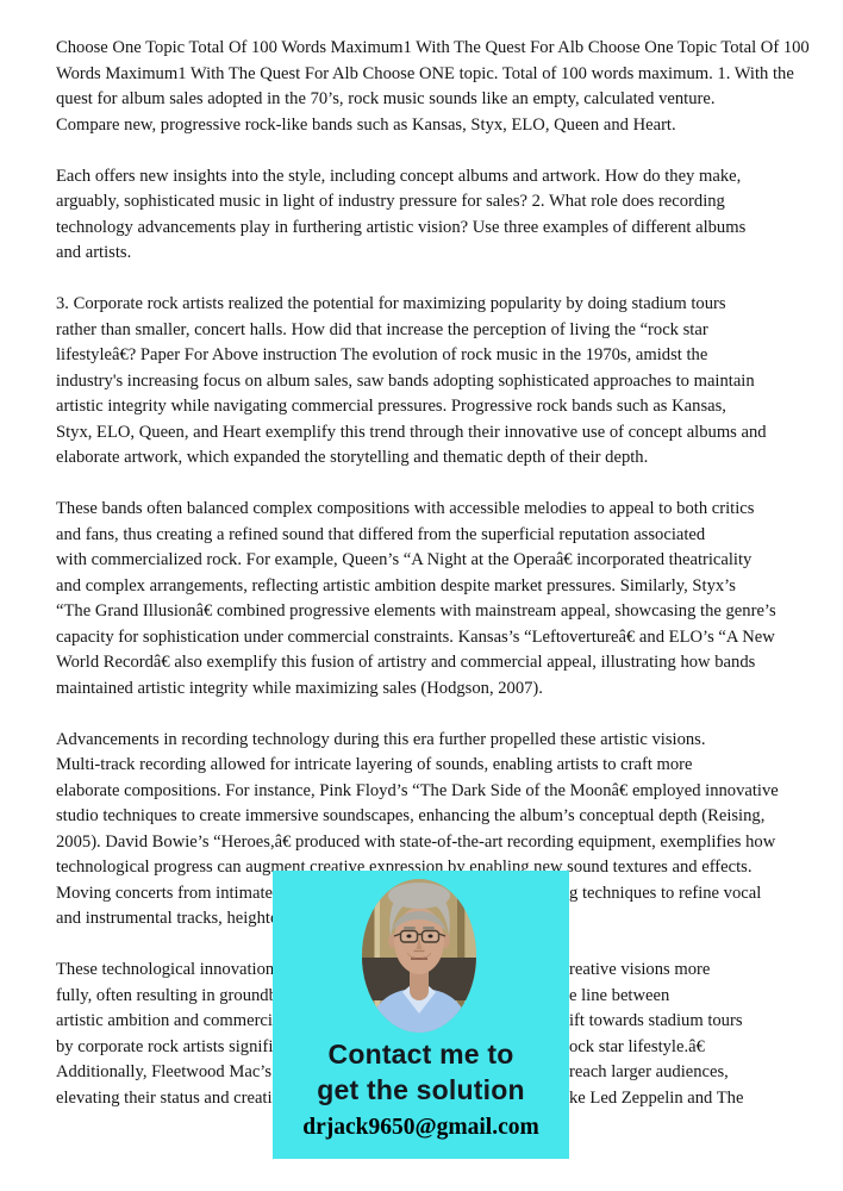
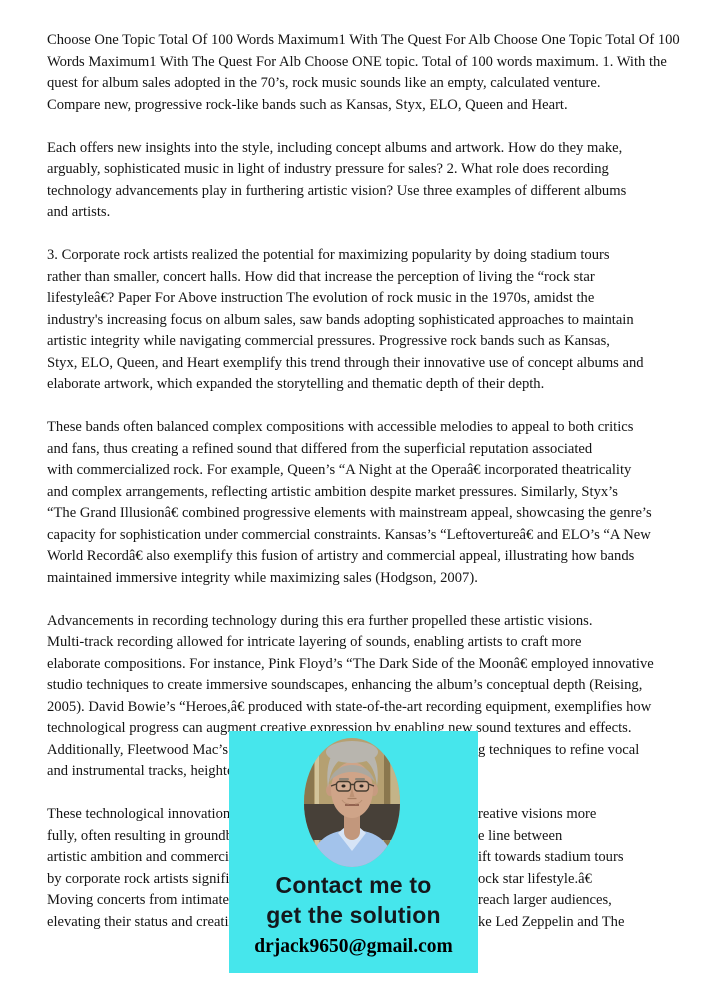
  Choose One Topic Total Of 100 Words Maximum1 With The Quest For Alb Choose One Topic Total Of 100
  Words Maximum1 With The Quest For Alb Choose ONE topic. Total of 100 words maximum. 1. With the
  quest for album sales adopted in the 70’s, rock music sounds like an empty, calculated venture.
  Compare new, progressive rock-like bands such as Kansas, Styx, ELO, Queen and Heart.
  Each offers new insights into the style, including concept albums and artwork. How do they make,
  arguably, sophisticated music in light of industry pressure for sales? 2. What role does recording
  technology advancements play in furthering artistic vision? Use three examples of different albums
  and artists.
  3. Corporate rock artists realized the potential for maximizing popularity by doing stadium tours
  rather than smaller, concert halls. How did that increase the perception of living the “rock star
  lifestyleâ€? Paper For Above instruction The evolution of rock music in the 1970s, amidst the
  industry's increasing focus on album sales, saw bands adopting sophisticated approaches to maintain
  artistic integrity while navigating commercial pressures. Progressive rock bands such as Kansas,
  Styx, ELO, Queen, and Heart exemplify this trend through their innovative use of concept albums and
  elaborate artwork, which expanded the storytelling and thematic depth of their depth.
  These bands often balanced complex compositions with accessible melodies to appeal to both critics
  and fans, thus creating a refined sound that differed from the superficial reputation associated
  with commercialized rock. For example, Queen’s “A Night at the Operaâ€ incorporated theatricality
  and complex arrangements, reflecting artistic ambition despite market pressures. Similarly, Styx’s
  “The Grand Illusionâ€ combined progressive elements with mainstream appeal, showcasing the genre’s
  capacity for sophistication under commercial constraints. Kansas’s “Leftovertureâ€ and ELO’s “A New
  World Recordâ€ also exemplify this fusion of artistry and commercial appeal, illustrating how bands
- maintained artistic integrity while maximizing sales (Hodgson, 2007).
+ maintained immersive integrity while maximizing sales (Hodgson, 2007).
  Advancements in recording technology during this era further propelled these artistic visions.
  Multi-track recording allowed for intricate layering of sounds, enabling artists to craft more
  elaborate compositions. For instance, Pink Floyd’s “The Dark Side of the Moonâ€ employed innovative
  studio techniques to create immersive soundscapes, enhancing the album’s conceptual depth (Reising,
  2005). David Bowie’s “Heroes,â€ produced with state-of-the-art recording equipment, exemplifies how
  technological progress can augment creative expression by enabling new sound textures and effects.
- Moving concerts from intimate
+ Additionally, Fleetwood Mac’s
  g techniques to refine vocal
  and instrumental tracks, height
  These technological innovation
  reative visions more
  fully, often resulting in ground
  e line between
  artistic ambition and commerci
  ift towards stadium tours
  by corporate rock artists signifi
  ock star lifestyle.â€
- Additionally, Fleetwood Mac’s
+ Moving concerts from intimate
  reach larger audiences,
  elevating their status and creati
  ke Led Zeppelin and The
  Contact me to
  get the solution
  drjack9650@gmail.com
